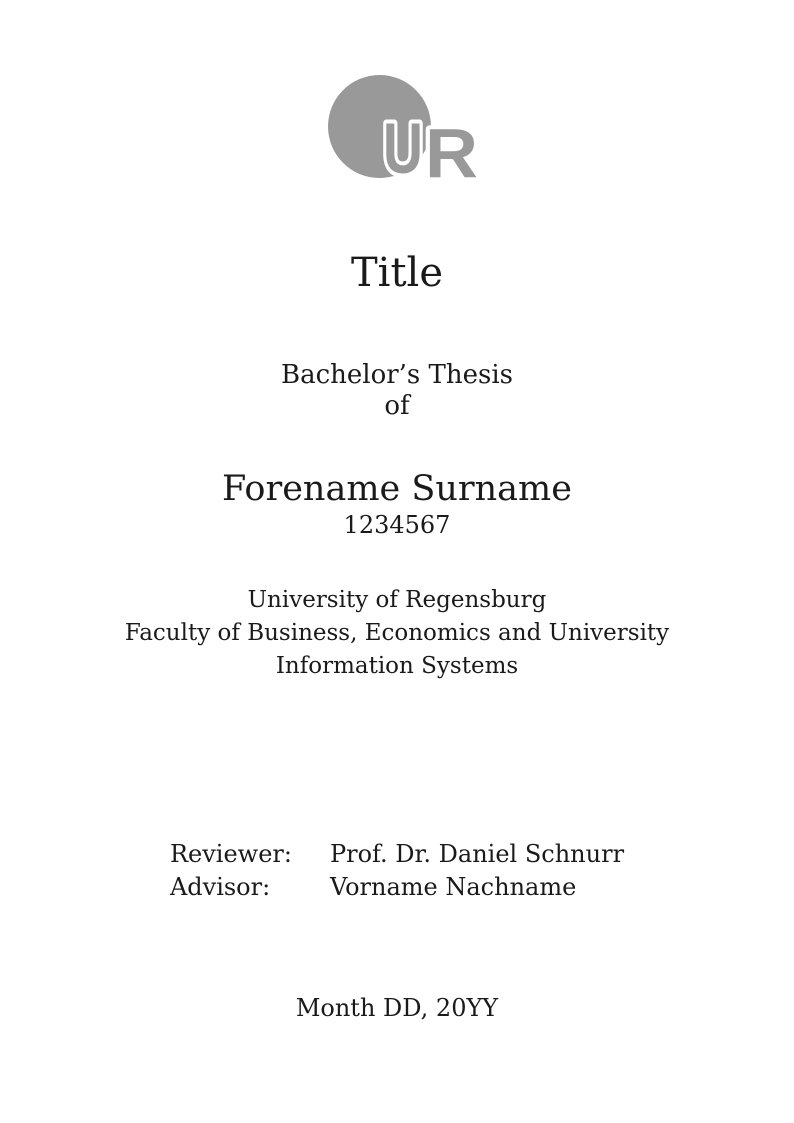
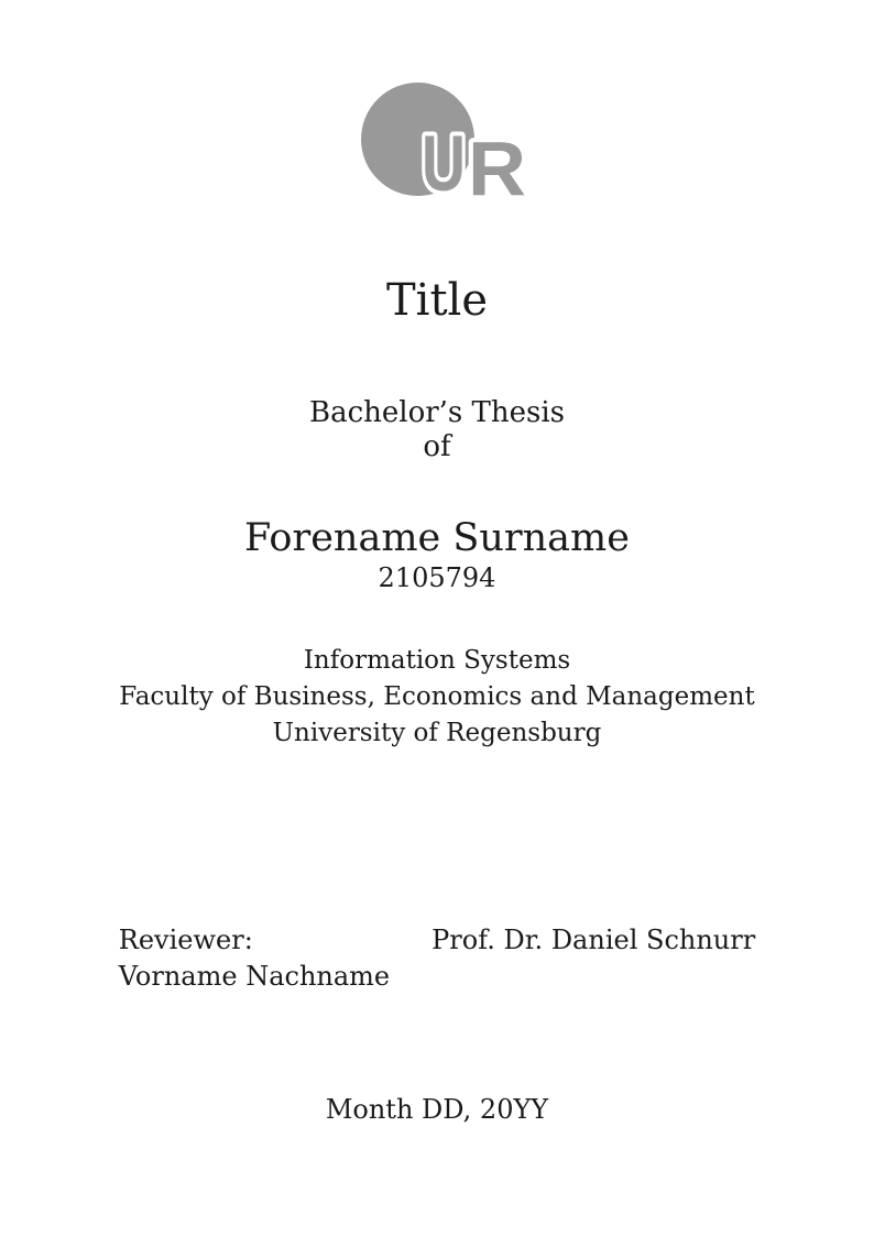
  U
  R
  Title
  Bachelor’s Thesis
  of
  Forename Surname
- 1234567
+ 2105794
- University of Regensburg
+ Information Systems
- Faculty of Business, Economics and University
+ Faculty of Business, Economics and Management
- Information Systems
+ University of Regensburg
  Reviewer:
  Prof. Dr. Daniel Schnurr
- Advisor:
  Vorname Nachname
  Month DD, 20YY
